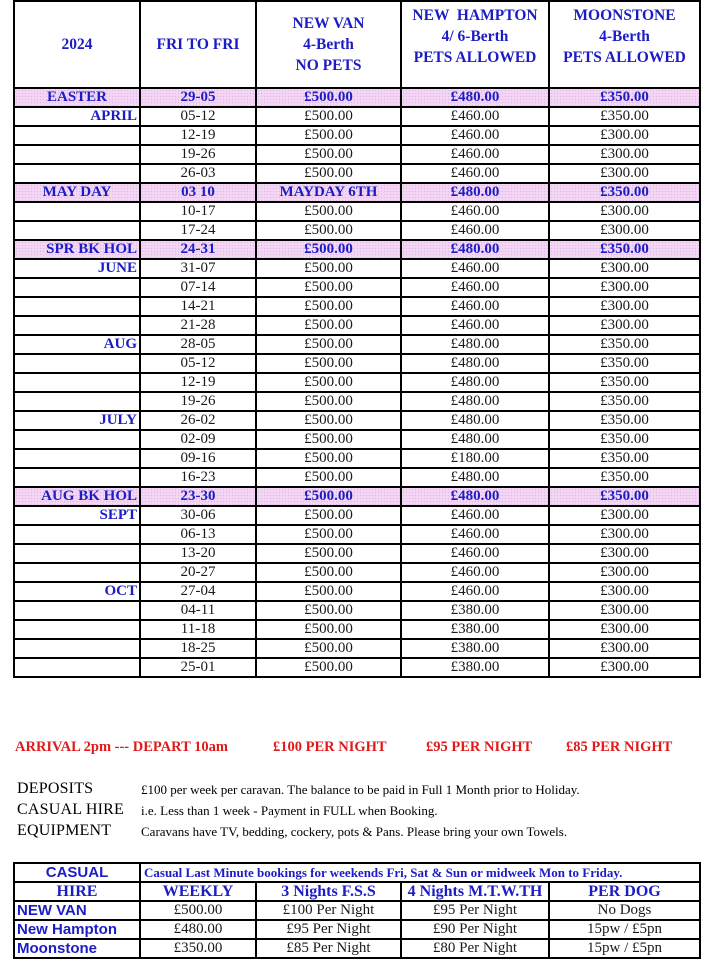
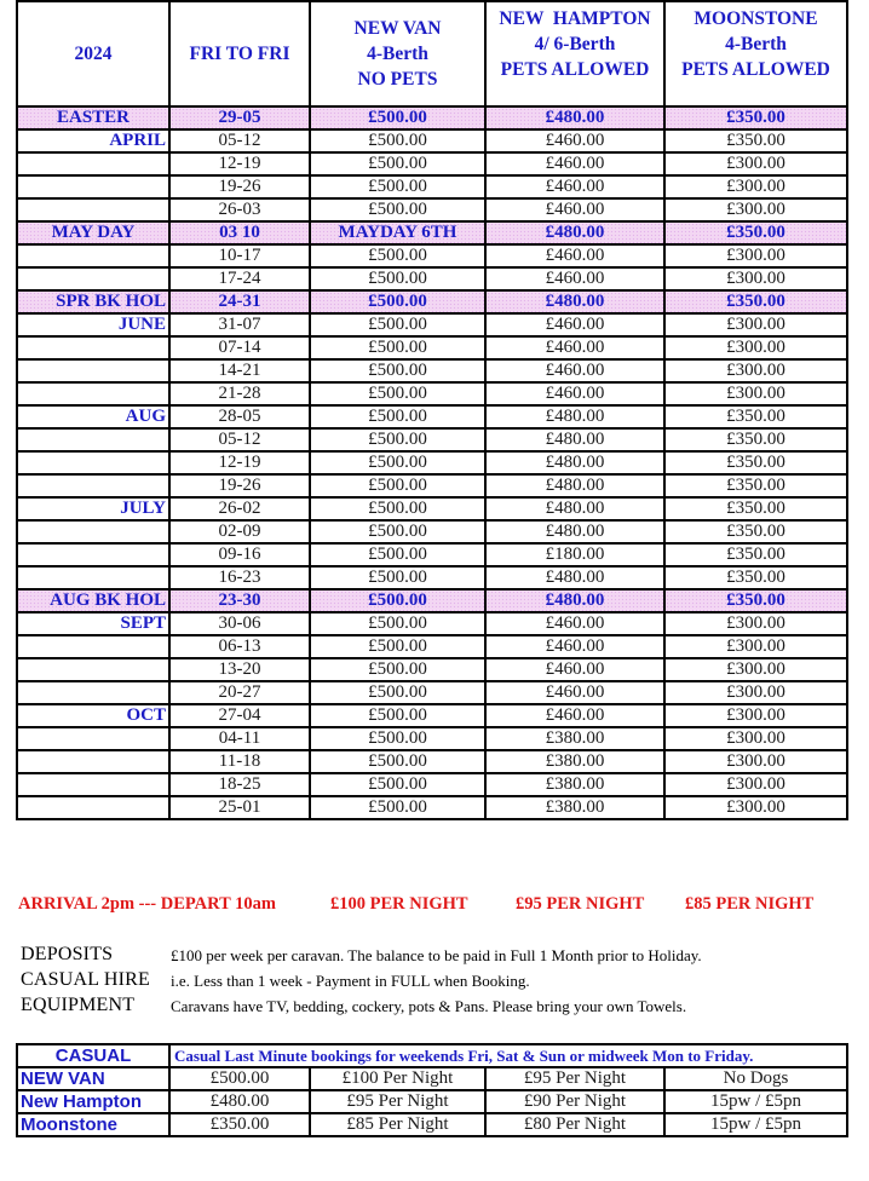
  2024	FRI TO FRI	NEW VAN 4-Berth NO PETS	NEW HAMPTON 4/ 6-Berth PETS ALLOWED	MOONSTONE 4-Berth PETS ALLOWED
  EASTER	29-05	£500.00	£480.00	£350.00
  APRIL	05-12	£500.00	£460.00	£350.00
  	12-19	£500.00	£460.00	£300.00
  	19-26	£500.00	£460.00	£300.00
  	26-03	£500.00	£460.00	£300.00
  MAY DAY	03 10	MAYDAY 6TH	£480.00	£350.00
  	10-17	£500.00	£460.00	£300.00
  	17-24	£500.00	£460.00	£300.00
  SPR BK HOL	24-31	£500.00	£480.00	£350.00
  JUNE	31-07	£500.00	£460.00	£300.00
  	07-14	£500.00	£460.00	£300.00
  	14-21	£500.00	£460.00	£300.00
  	21-28	£500.00	£460.00	£300.00
  AUG	28-05	£500.00	£480.00	£350.00
  	05-12	£500.00	£480.00	£350.00
  	12-19	£500.00	£480.00	£350.00
  	19-26	£500.00	£480.00	£350.00
  JULY	26-02	£500.00	£480.00	£350.00
  	02-09	£500.00	£480.00	£350.00
  	09-16	£500.00	£180.00	£350.00
  	16-23	£500.00	£480.00	£350.00
  AUG BK HOL	23-30	£500.00	£480.00	£350.00
  SEPT	30-06	£500.00	£460.00	£300.00
  	06-13	£500.00	£460.00	£300.00
  	13-20	£500.00	£460.00	£300.00
  	20-27	£500.00	£460.00	£300.00
  OCT	27-04	£500.00	£460.00	£300.00
  	04-11	£500.00	£380.00	£300.00
  	11-18	£500.00	£380.00	£300.00
  	18-25	£500.00	£380.00	£300.00
  	25-01	£500.00	£380.00	£300.00
  ARRIVAL 2pm --- DEPART 10am
  £100 PER NIGHT
  £95 PER NIGHT
  £85 PER NIGHT
  DEPOSITS
  £100 per week per caravan. The balance to be paid in Full 1 Month prior to Holiday.
  CASUAL HIRE
  i.e. Less than 1 week - Payment in FULL when Booking.
  EQUIPMENT
  Caravans have TV, bedding, cockery, pots & Pans. Please bring your own Towels.
  CASUAL	Casual Last Minute bookings for weekends Fri, Sat & Sun or midweek Mon to Friday.
- HIRE	WEEKLY	3 Nights F.S.S	4 Nights M.T.W.TH	PER DOG
  NEW VAN	£500.00	£100 Per Night	£95 Per Night	No Dogs
  New Hampton	£480.00	£95 Per Night	£90 Per Night	15pw / £5pn
  Moonstone	£350.00	£85 Per Night	£80 Per Night	15pw / £5pn
